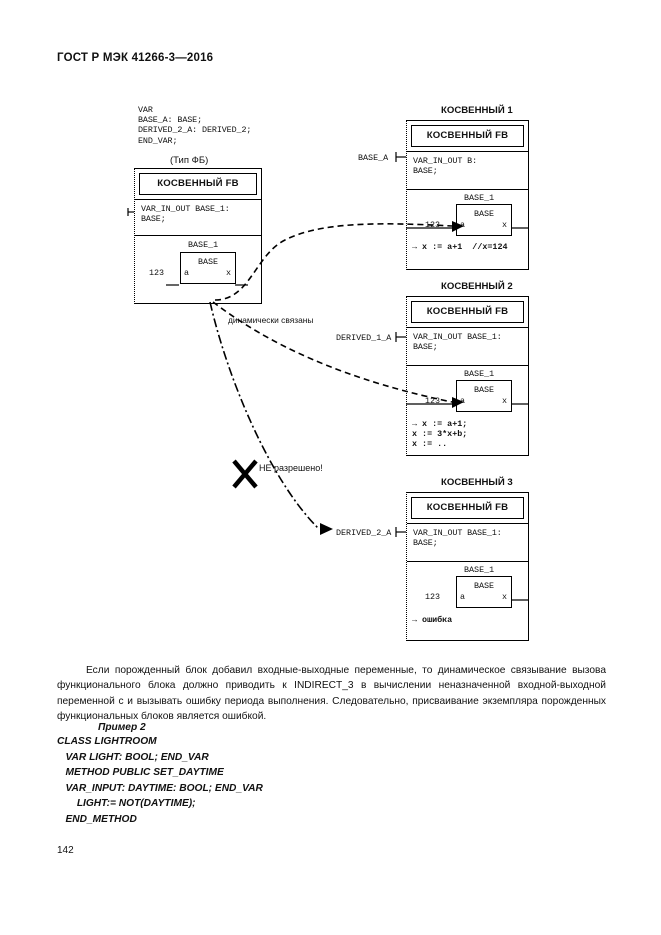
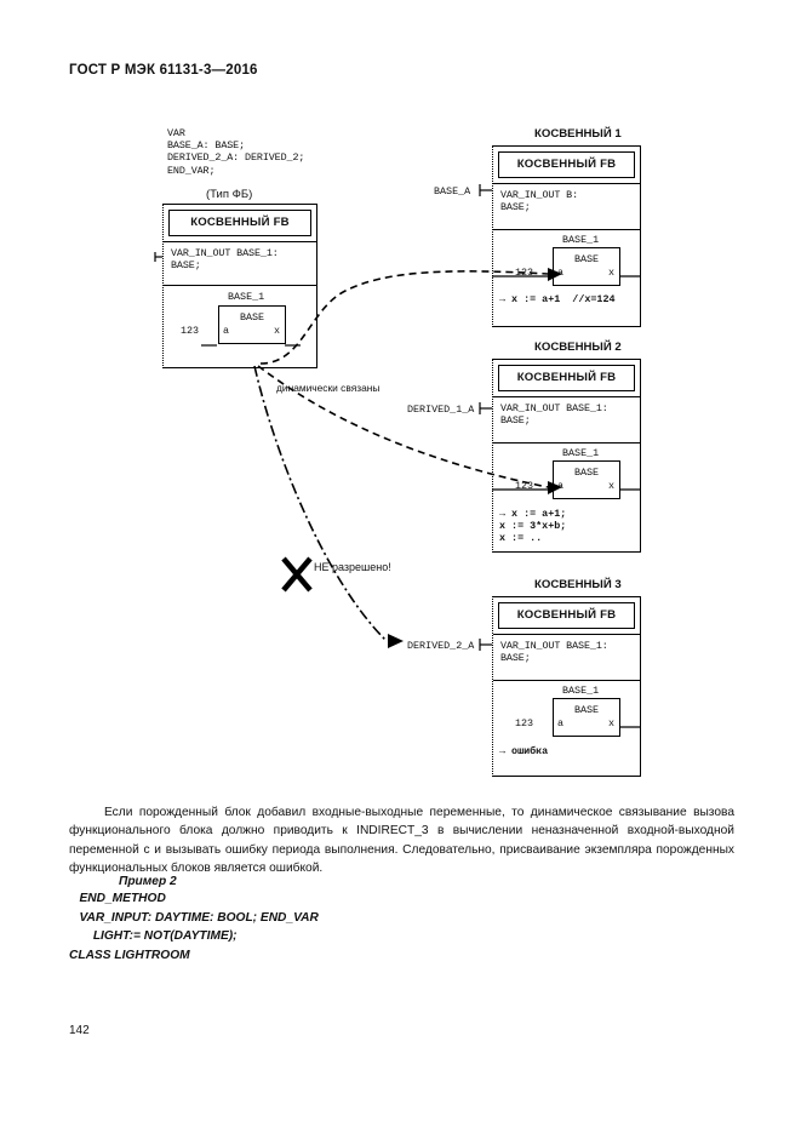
- ГОСТ Р МЭК 41266-3—2016
+ ГОСТ Р МЭК 61131-3—2016
  VAR
  BASE_A: BASE;
  DERIVED_2_A: DERIVED_2;
  END_VAR;
  (Тип ФБ)
  КОСВЕННЫЙ FB
  VAR_IN_OUT BASE_1:
  BASE;
  BASE_1
  BASE
  a
  x
  123
  КОСВЕННЫЙ 1
  BASE_A
  КОСВЕННЫЙ FB
  VAR_IN_OUT B:
  BASE;
  BASE_1
  BASE
  a
  x
  → x := a+1 //x=124
  КОСВЕННЫЙ 2
  DERIVED_1_A
  КОСВЕННЫЙ FB
  VAR_IN_OUT BASE_1:
  BASE;
  BASE_1
  BASE
  a
  x
  123
  → x := a+1;
  x := 3*x+b;
  x := ..
  КОСВЕННЫЙ 3
  DERIVED_2_A
  КОСВЕННЫЙ FB
  VAR_IN_OUT BASE_1:
  BASE;
  BASE_1
  BASE
  a
  x
  123
  → ошибка
  динамически связаны
  НЕ разрешено!
  Если порожденный блок добавил входные-выходные переменные, то динамическое связывание вызова функционального блока должно приводить к INDIRECT_3 в вычислении неназначенной входной-выходной переменной с и вызывать ошибку периода выполнения. Следовательно, присваивание экземпляра порожденных функциональных блоков является ошибкой.
  Пример 2
- CLASS LIGHTROOM
+ END_METHOD
- VAR LIGHT: BOOL; END_VAR
- METHOD PUBLIC SET_DAYTIME
  VAR_INPUT: DAYTIME: BOOL; END_VAR
  LIGHT:= NOT(DAYTIME);
- END_METHOD
+ CLASS LIGHTROOM
  142
